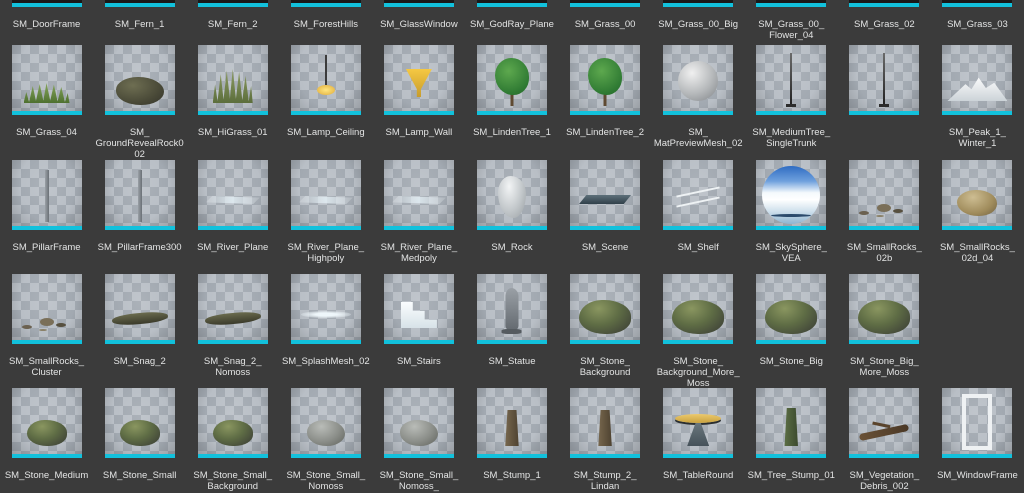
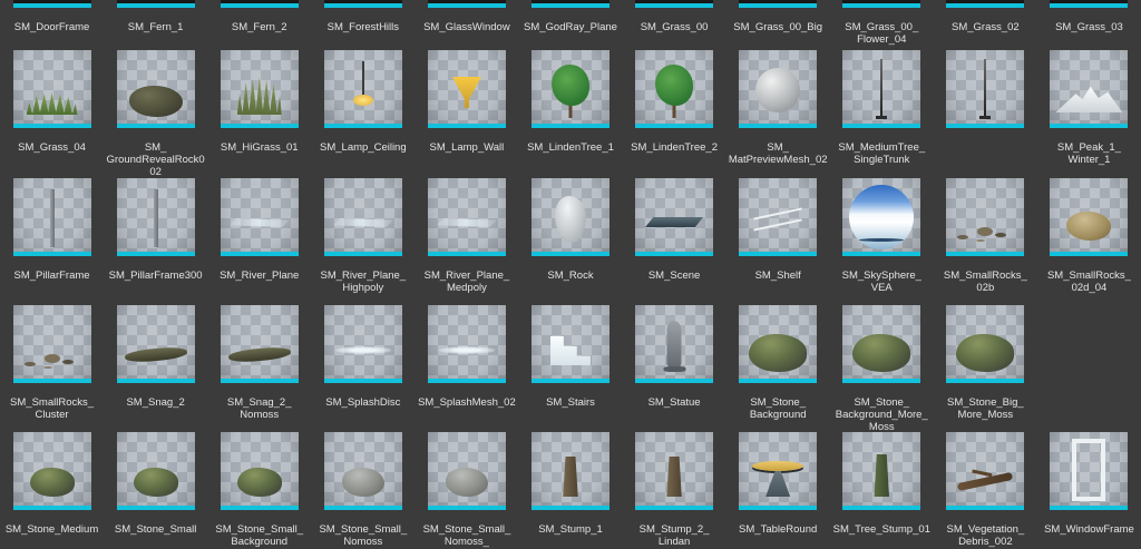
  SM_​DoorFrame
  SM_​Fern_​1
  SM_​Fern_​2
  SM_​ForestHills
  SM_​GlassWindow
  SM_​GodRay_​Plane
  SM_​Grass_​00
  SM_​Grass_​00_​Big
  SM_​Grass_​00_​Flower_​04
  SM_​Grass_​02
  SM_​Grass_​03
  SM_​Grass_​04
  SM_​GroundRevealRock002
  SM_​HiGrass_​01
  SM_​Lamp_​Ceiling
  SM_​Lamp_​Wall
  SM_​LindenTree_​1
  SM_​LindenTree_​2
  SM_​MatPreviewMesh_​02
  SM_​MediumTree_​SingleTrunk
  SM_​Peak_​1_​Winter_​1
  SM_​PillarFrame
  SM_​PillarFrame300
  SM_​River_​Plane
  SM_​River_​Plane_​Highpoly
  SM_​River_​Plane_​Medpoly
  SM_​Rock
  SM_​Scene
  SM_​Shelf
  SM_​SkySphere_​VEA
  SM_​SmallRocks_​02b
  SM_​SmallRocks_​02d_​04
  SM_​SmallRocks_​Cluster
  SM_​Snag_​2
  SM_​Snag_​2_​Nomoss
+ SM_​SplashDisc
  SM_​SplashMesh_​02
  SM_​Stairs
  SM_​Statue
  SM_​Stone_​Background
  SM_​Stone_​Background_​More_​Moss
- SM_​Stone_​Big
  SM_​Stone_​Big_​More_​Moss
  SM_​Stone_​Medium
  SM_​Stone_​Small
  SM_​Stone_​Small_​Background
  SM_​Stone_​Small_​Nomoss
  SM_​Stone_​Small_​Nomoss_​
  SM_​Stump_​1
  SM_​Stump_​2_​Lindan
  SM_​TableRound
  SM_​Tree_​Stump_​01
  SM_​Vegetation_​Debris_​002
  SM_​WindowFrame
